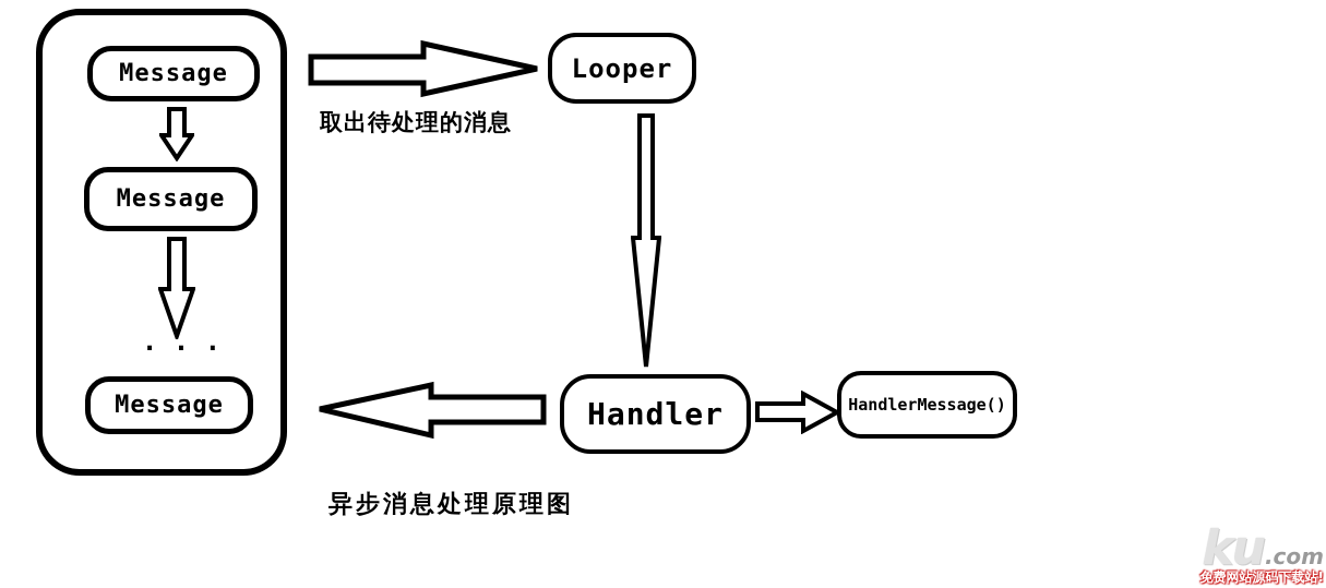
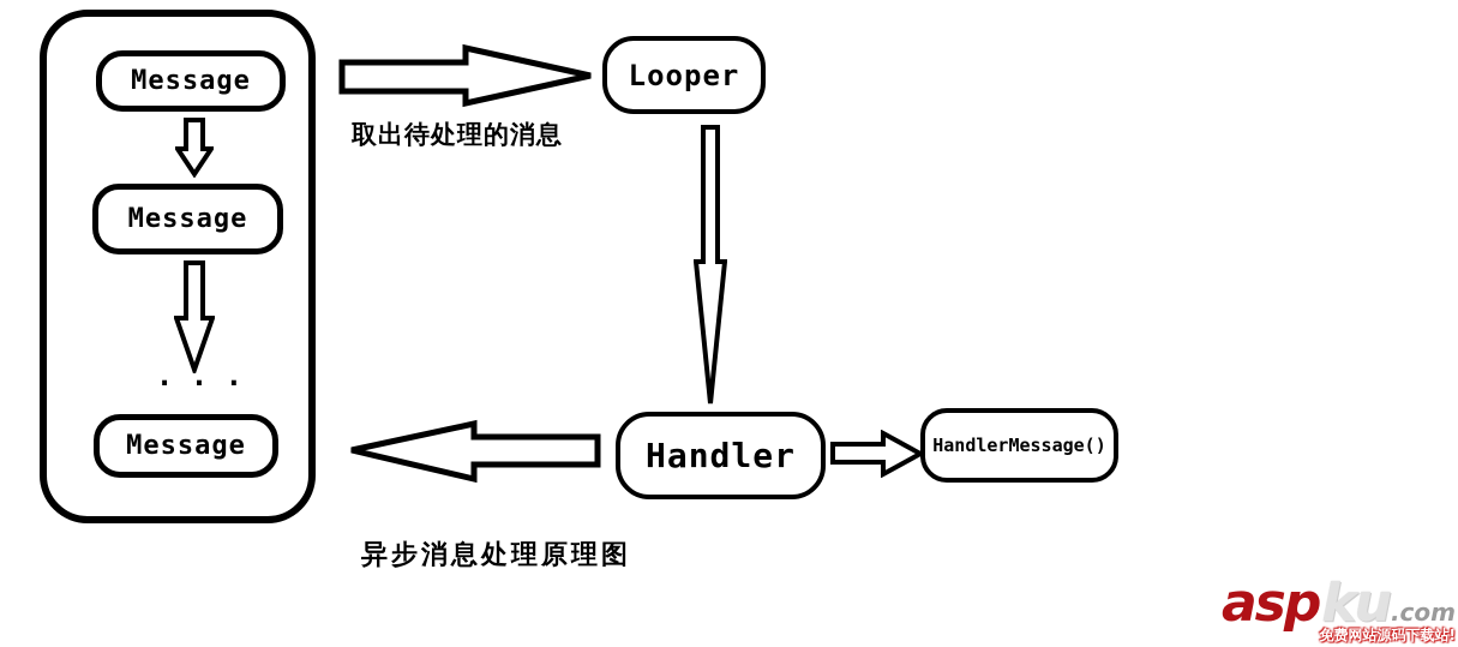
  Message
  Message
  . . .
  Message
  取出待处理的消息
  Looper
  Handler
  HandlerMessage()
  异步消息处理原理图
+ asp
  ku
  .com
  免费网站源码下载站!
